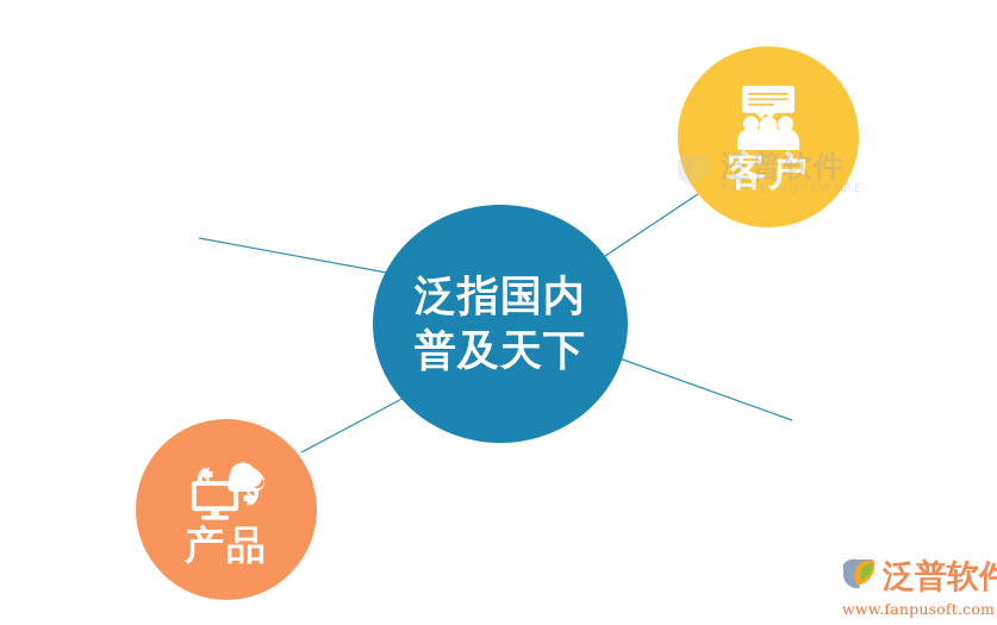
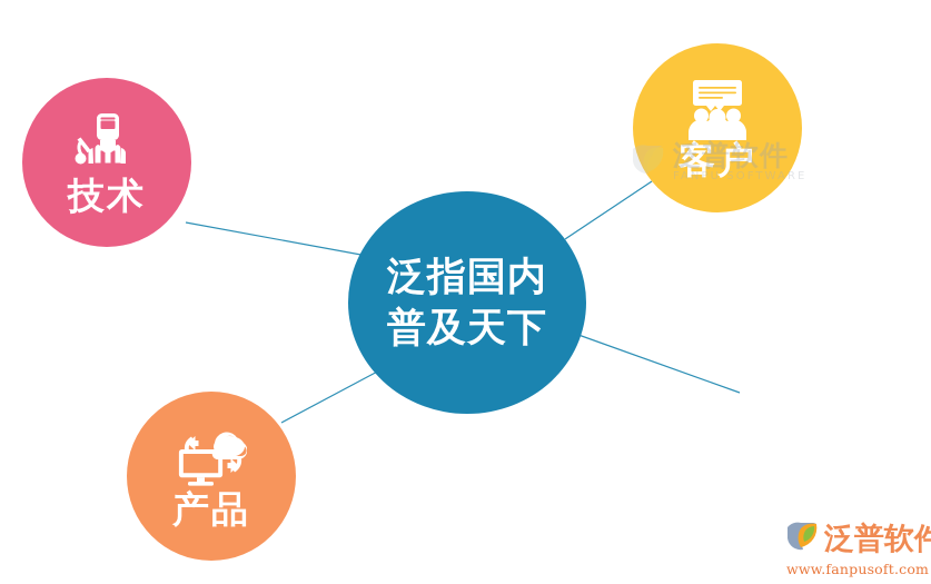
  泛指国内
  普及天下
+ 技术
  客户
  产品
  泛普软件
  FANPU SOFTWARE
  泛普软件
  www.fanpusoft.com
